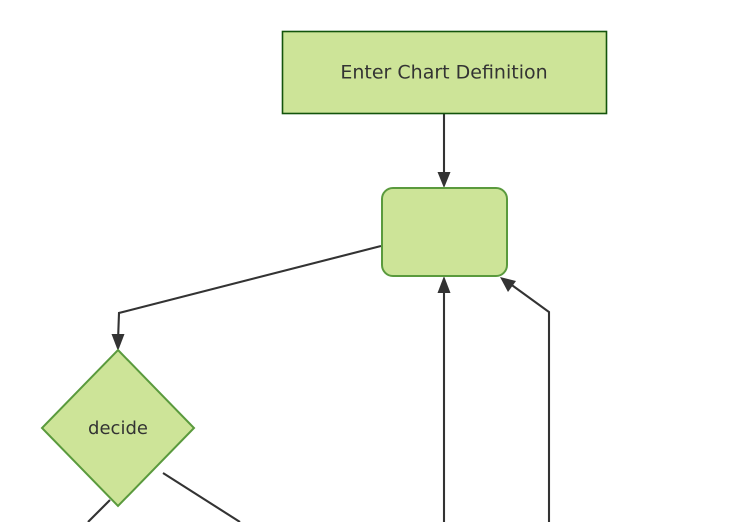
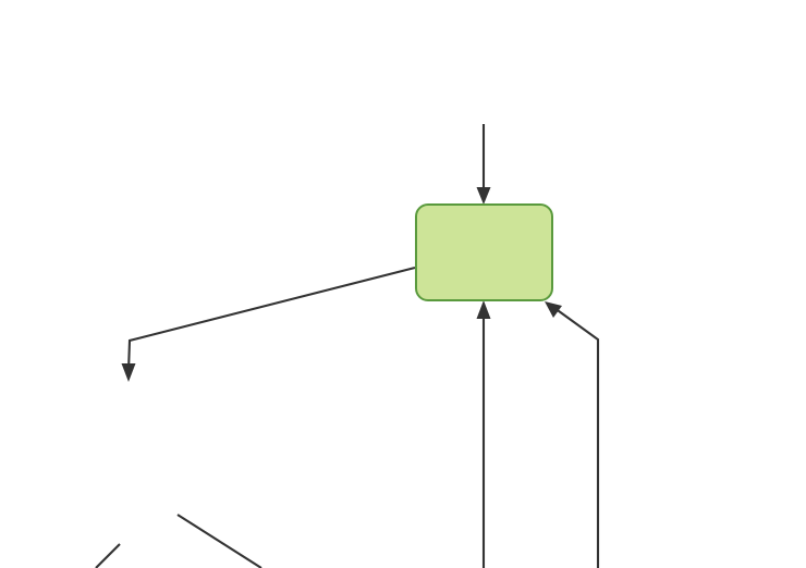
- Enter Chart Definition
- decide
